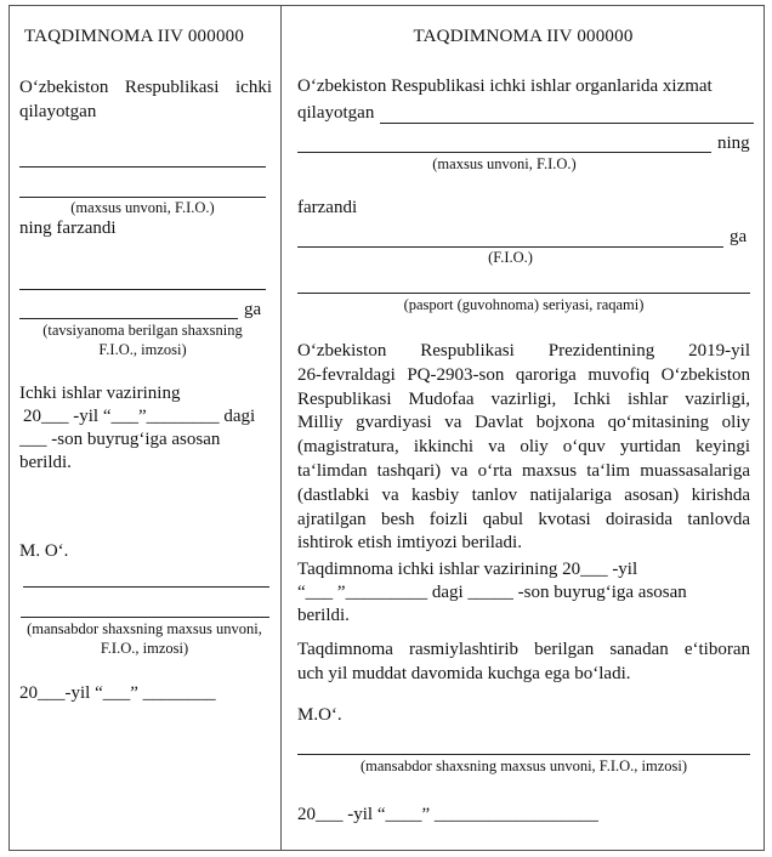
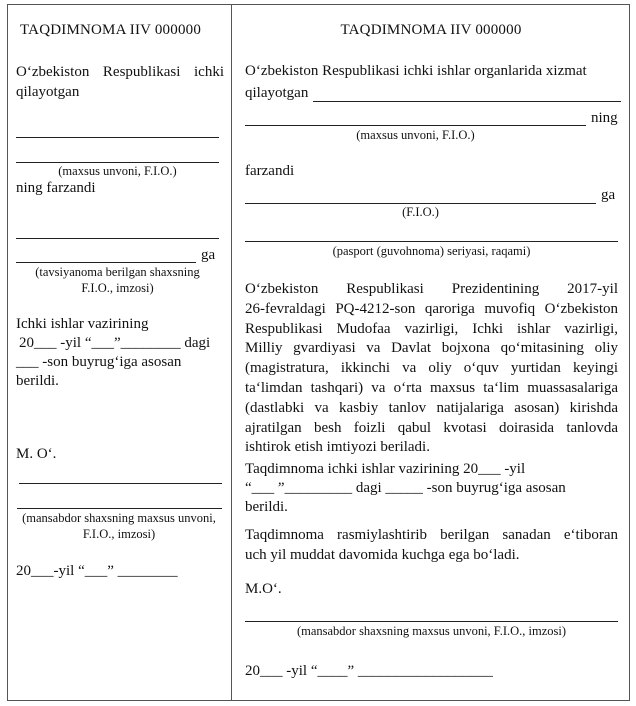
  TAQDIMNOMA IIV 000000
  O‘zbekiston Respublikasi ichki
  qilayotgan
  (maxsus unvoni, F.I.O.)
  ning farzandi
  ga
  (tavsiyanoma berilgan shaxsning
  F.I.O., imzosi)
  Ichki ishlar vazirining
  20___ -yil “___”________ dagi
  ___ -son buyrug‘iga asosan
  berildi.
  M. O‘.
  (mansabdor shaxsning maxsus unvoni,
  F.I.O., imzosi)
  20___-yil “___” ________
  TAQDIMNOMA IIV 000000
  O‘zbekiston Respublikasi ichki ishlar organlarida xizmat
  qilayotgan
  ning
  (maxsus unvoni, F.I.O.)
  farzandi
  ga
  (F.I.O.)
  (pasport (guvohnoma) seriyasi, raqami)
- O‘zbekiston Respublikasi Prezidentining 2019-yil
+ O‘zbekiston Respublikasi Prezidentining 2017-yil
- 26-fevraldagi PQ-2903-son qaroriga muvofiq O‘zbekiston
+ 26-fevraldagi PQ-4212-son qaroriga muvofiq O‘zbekiston
  Respublikasi Mudofaa vazirligi, Ichki ishlar vazirligi,
  Milliy gvardiyasi va Davlat bojxona qo‘mitasining oliy
  (magistratura, ikkinchi va oliy o‘quv yurtidan keyingi
  ta‘limdan tashqari) va o‘rta maxsus ta‘lim muassasalariga
  (dastlabki va kasbiy tanlov natijalariga asosan) kirishda
  ajratilgan besh foizli qabul kvotasi doirasida tanlovda
  ishtirok etish imtiyozi beriladi.
  Taqdimnoma ichki ishlar vazirining 20___ -yil
  “___ ”_________ dagi _____ -son buyrug‘iga asosan
  berildi.
  Taqdimnoma rasmiylashtirib berilgan sanadan e‘tiboran
  uch yil muddat davomida kuchga ega bo‘ladi.
  M.O‘.
  (mansabdor shaxsning maxsus unvoni, F.I.O., imzosi)
  20___ -yil “____” __________________
